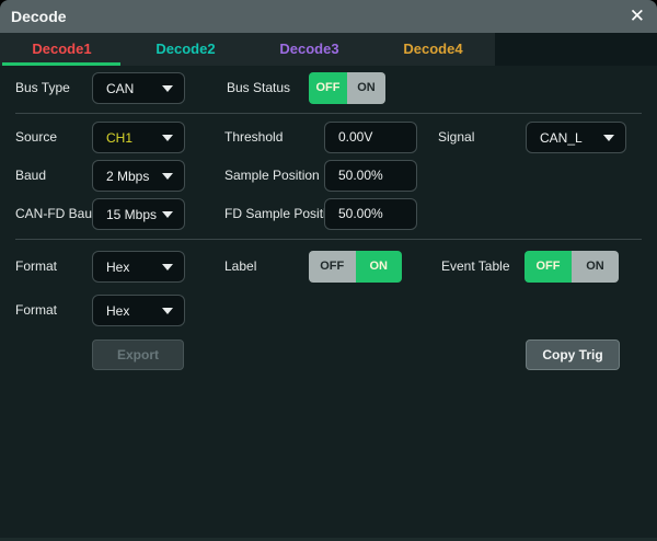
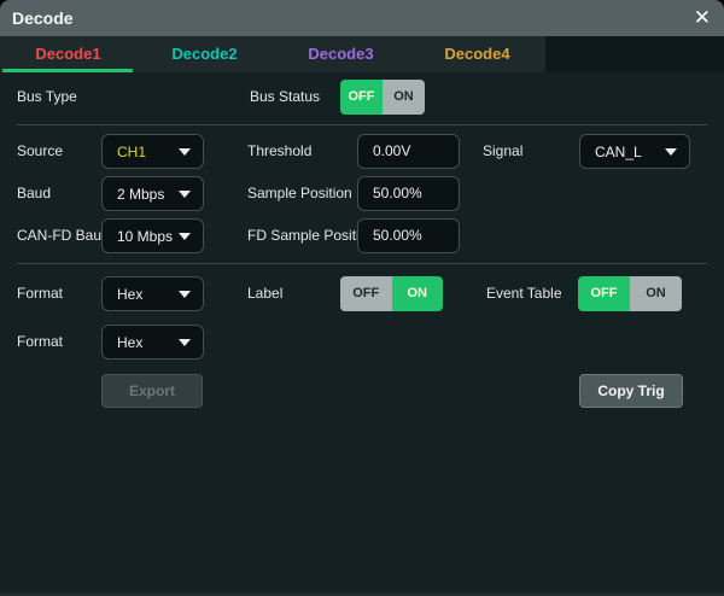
  Decode
  ✕
  Decode1
  Decode2
  Decode3
  Decode4
  Bus Type
- CAN
  Bus Status
  OFF
  ON
  Source
  CH1
  Threshold
  0.00V
  Signal
  CAN_L
  Baud
  2 Mbps
  Sample Position
  50.00%
  CAN-FD Bau
- 15 Mbps
+ 10 Mbps
  FD Sample Posit
  50.00%
  Format
  Hex
  Label
  OFF
  ON
  Event Table
  OFF
  ON
  Format
  Hex
  Export
  Copy Trig
